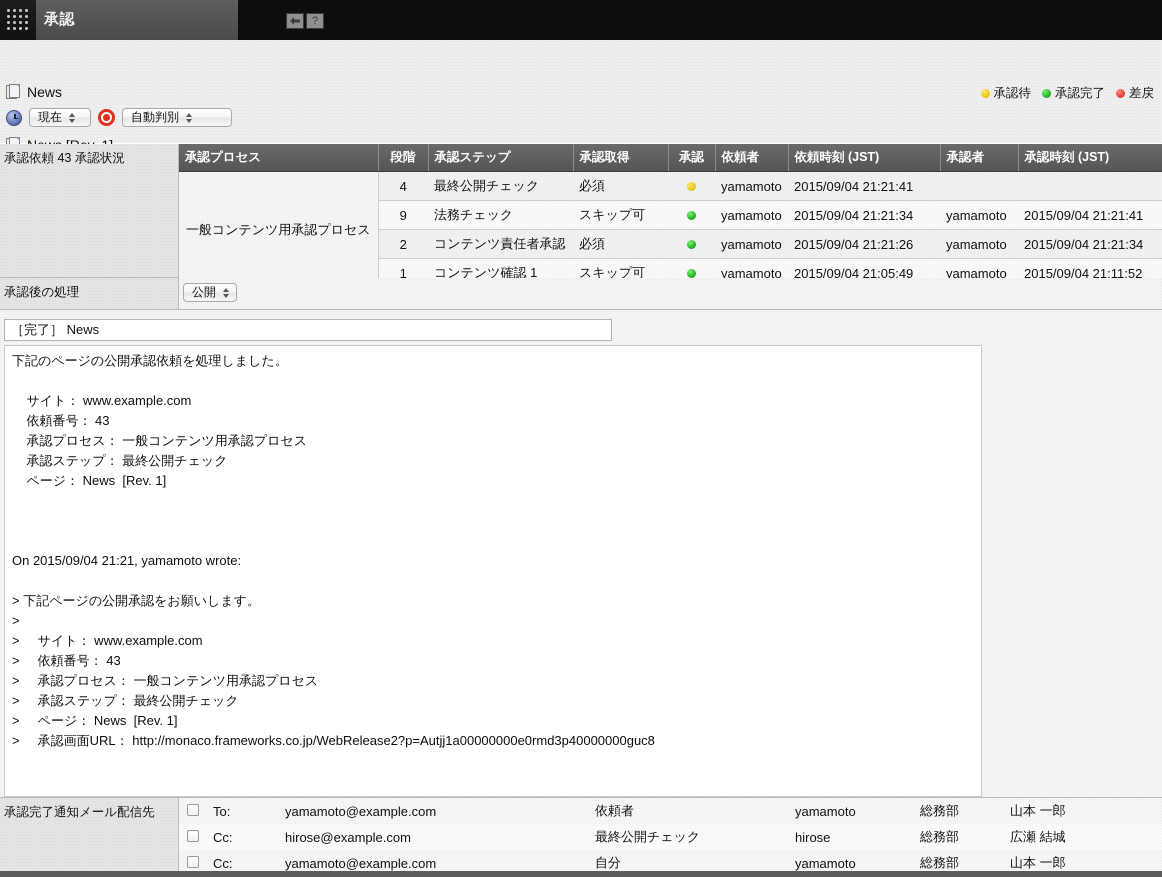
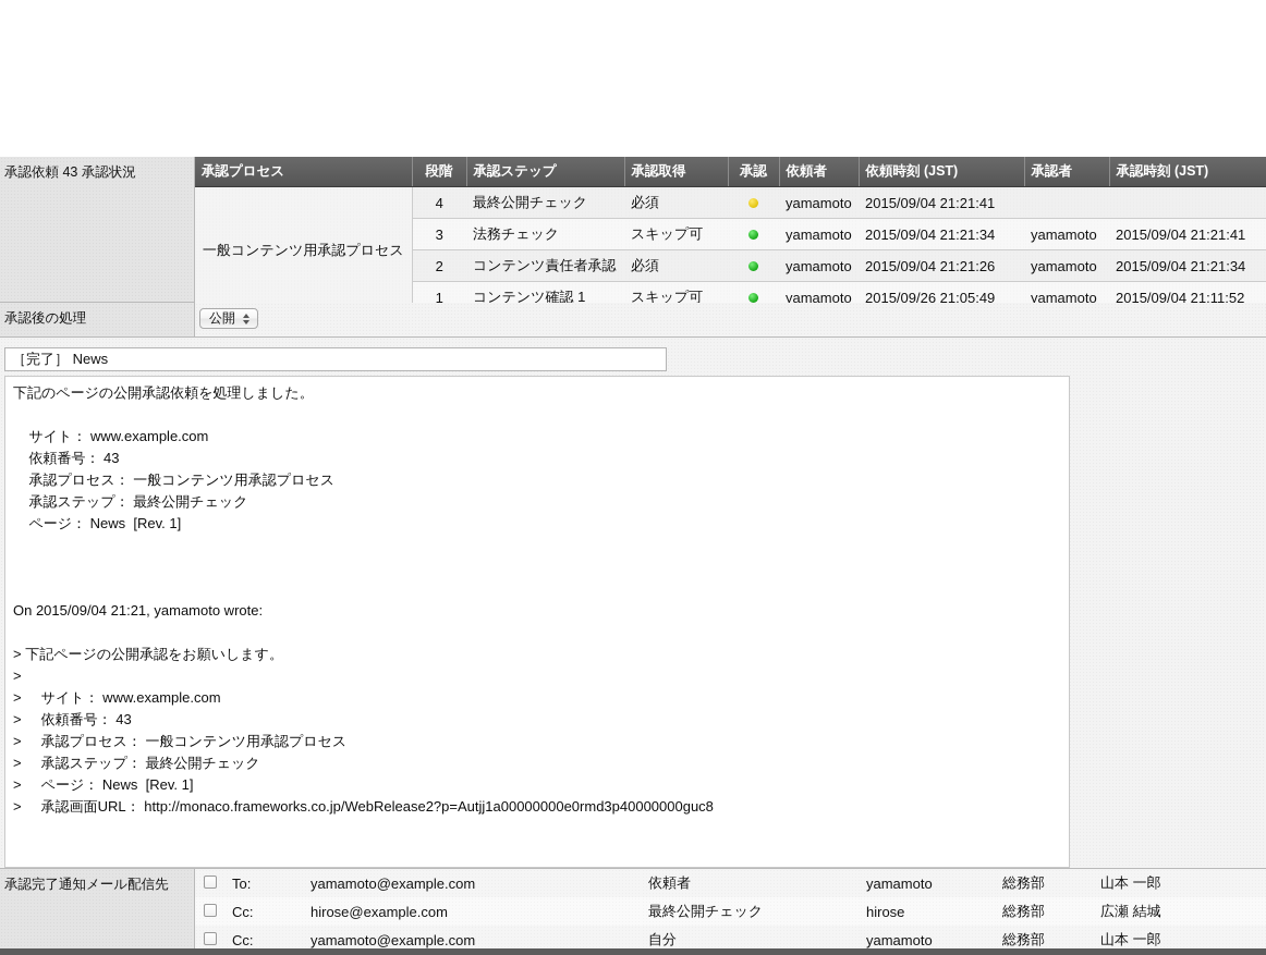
- 承認
- ?
- News
- 現在
- 自動判別
- 承認待
- 承認完了
- 差戻
  承認依頼 43 承認状況
  承認プロセス	段階	承認ステップ	承認取得	承認	依頼者	依頼時刻 (JST)	承認者	承認時刻 (JST)
  一般コンテンツ用承認プロセス	4	最終公開チェック	必須		yamamoto	2015/09/04 21:21:41
- 9	法務チェック	スキップ可		yamamoto	2015/09/04 21:21:34	yamamoto	2015/09/04 21:21:41
+ 3	法務チェック	スキップ可		yamamoto	2015/09/04 21:21:34	yamamoto	2015/09/04 21:21:41
  2	コンテンツ責任者承認	必須		yamamoto	2015/09/04 21:21:26	yamamoto	2015/09/04 21:21:34
- 1	コンテンツ確認 1	スキップ可		yamamoto	2015/09/04 21:05:49	yamamoto	2015/09/04 21:11:52
+ 1	コンテンツ確認 1	スキップ可		yamamoto	2015/09/26 21:05:49	yamamoto	2015/09/04 21:11:52
  承認後の処理
  公開
  ［完了］ News
  下記のページの公開承認依頼を処理しました。
  サイト： www.example.com
  依頼番号： 43
  承認プロセス： 一般コンテンツ用承認プロセス
  承認ステップ： 最終公開チェック
  ページ： News [Rev. 1]
  On 2015/09/04 21:21, yamamoto wrote:
  > 下記ページの公開承認をお願いします。
  >
  > サイト： www.example.com
  > 依頼番号： 43
  > 承認プロセス： 一般コンテンツ用承認プロセス
  > 承認ステップ： 最終公開チェック
  > ページ： News [Rev. 1]
  > 承認画面URL： http://monaco.frameworks.co.jp/WebRelease2?p=Autjj1a00000000e0rmd3p40000000guc8
  承認完了通知メール配信先
  	To:	yamamoto@example.com	依頼者	yamamoto	総務部	山本 一郎
  	Cc:	hirose@example.com	最終公開チェック	hirose	総務部	広瀬 結城
  	Cc:	yamamoto@example.com	自分	yamamoto	総務部	山本 一郎
